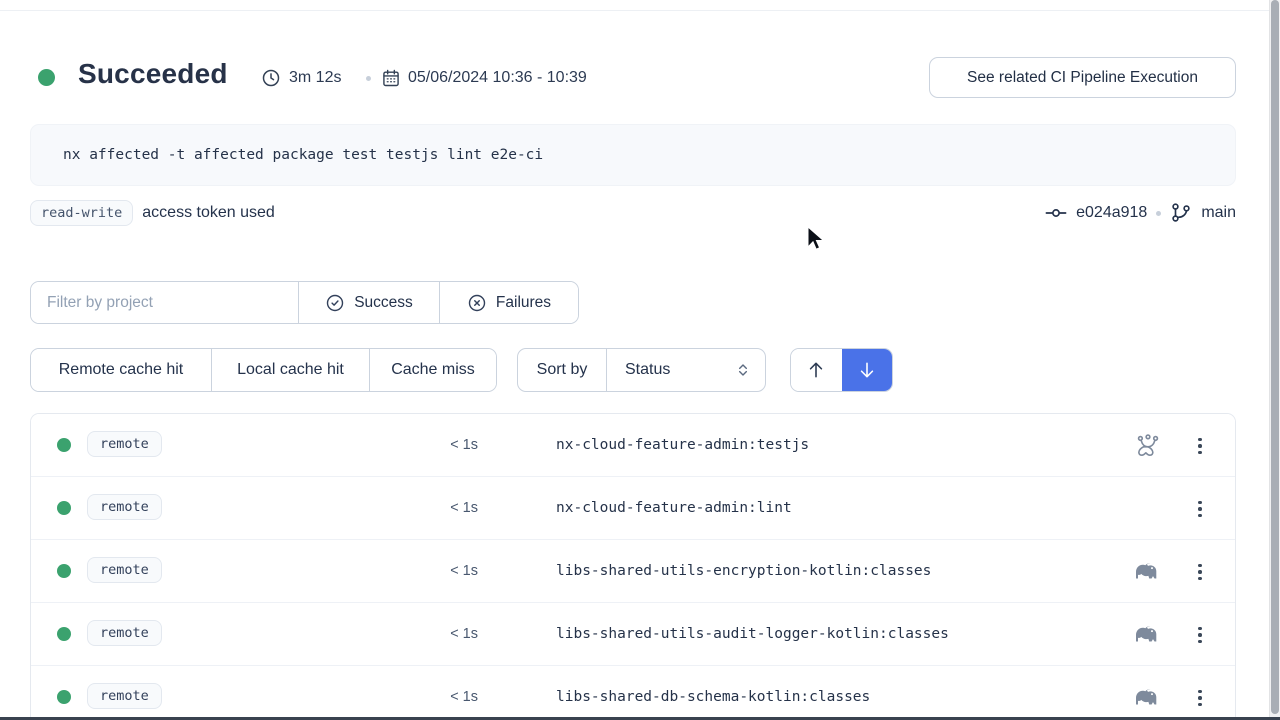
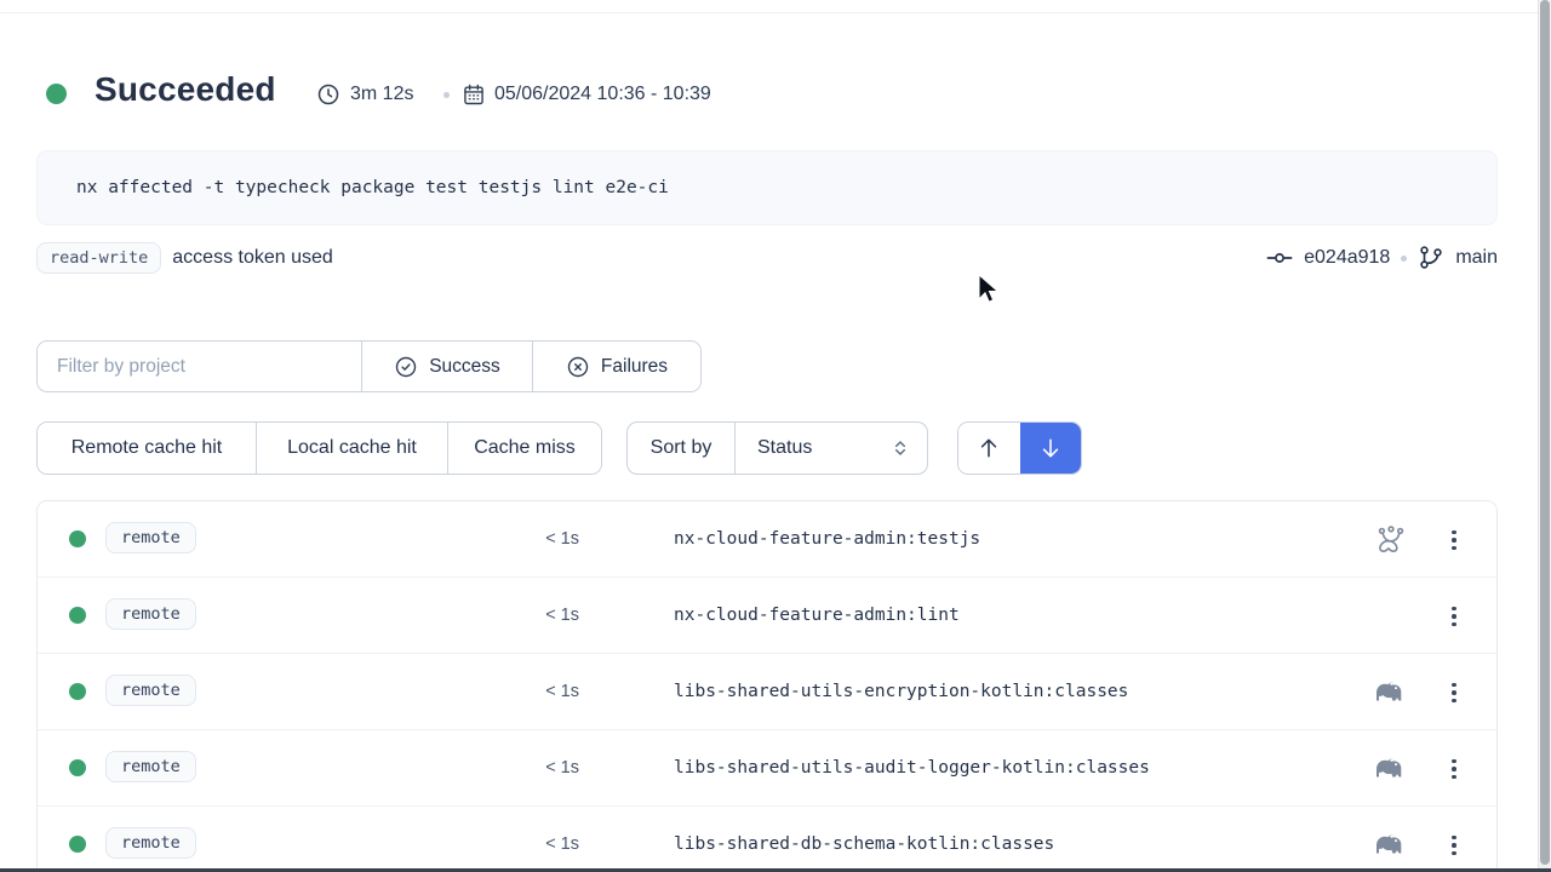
  Succeeded
  3m 12s
  05/06/2024 10:36 - 10:39
- See related CI Pipeline Execution
- nx affected -t affected package test testjs lint e2e-ci
+ nx affected -t typecheck package test testjs lint e2e-ci
  read-write
  access token used
  e024a918
  main
  Filter by project
  Success
  Failures
  Remote cache hit
  Local cache hit
  Cache miss
  Sort by
  Status
  remote
  < 1s
  nx-cloud-feature-admin:testjs
  remote
  < 1s
  nx-cloud-feature-admin:lint
  remote
  < 1s
  libs-shared-utils-encryption-kotlin:classes
  remote
  < 1s
  libs-shared-utils-audit-logger-kotlin:classes
  remote
  < 1s
  libs-shared-db-schema-kotlin:classes
